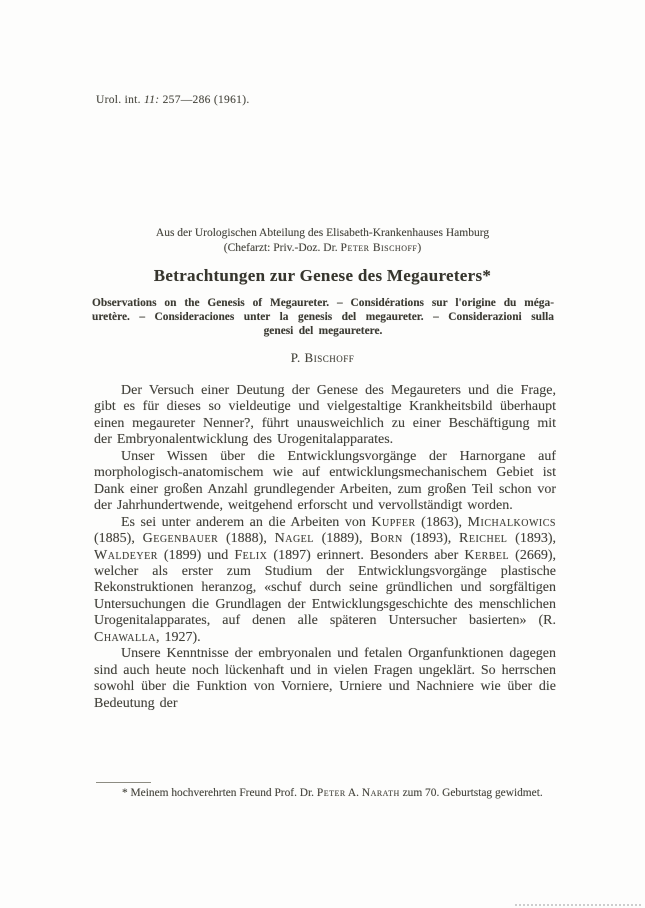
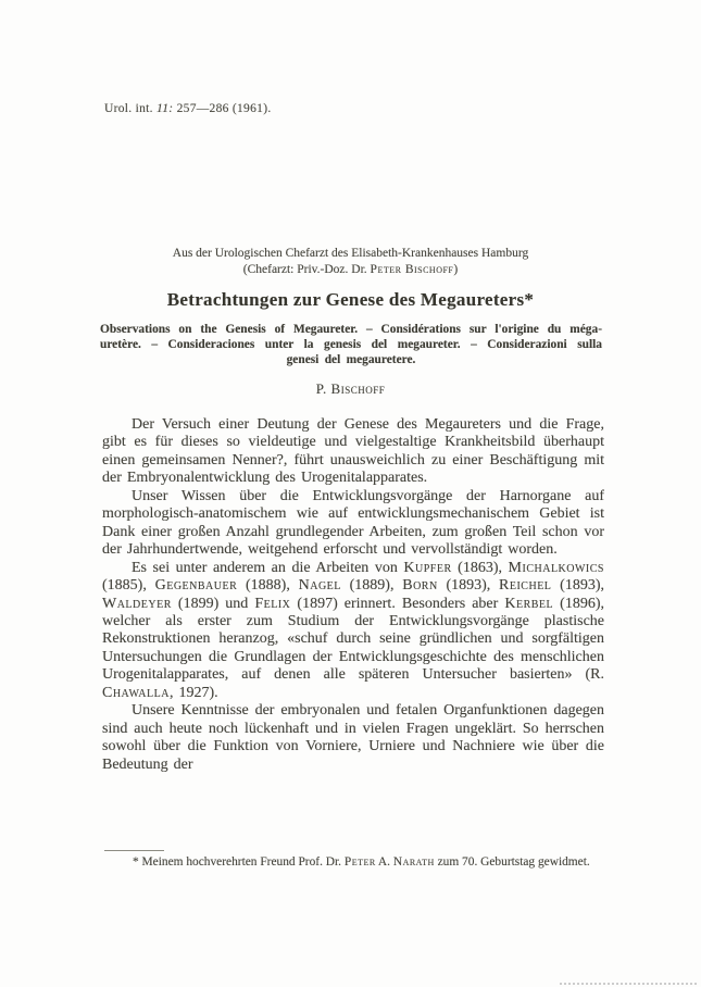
  Urol. int. 11: 257—286 (1961).
- Aus der Urologischen Abteilung des Elisabeth-Krankenhauses Hamburg
+ Aus der Urologischen Chefarzt des Elisabeth-Krankenhauses Hamburg
  (Chefarzt: Priv.-Doz. Dr. Peter Bischoff)
  Betrachtungen zur Genese des Megaureters*
  Observations on the Genesis of Megaureter. – Considérations sur l'origine du méga-
  uretère. – Consideraciones unter la genesis del megaureter. – Considerazioni sulla
  genesi del megauretere.
  P. Bischoff
- Der Versuch einer Deutung der Genese des Megaureters und die Frage, gibt es für dieses so vieldeutige und vielgestaltige Krankheitsbild überhaupt einen megaureter Nenner?, führt unausweichlich zu einer Beschäftigung mit der Embryonalentwicklung des Urogenitalapparates.
+ Der Versuch einer Deutung der Genese des Megaureters und die Frage, gibt es für dieses so vieldeutige und vielgestaltige Krankheitsbild überhaupt einen gemeinsamen Nenner?, führt unausweichlich zu einer Beschäftigung mit der Embryonalentwicklung des Urogenitalapparates.
  Unser Wissen über die Entwicklungsvorgänge der Harnorgane auf morphologisch-anatomischem wie auf entwicklungsmechanischem Gebiet ist Dank einer großen Anzahl grundlegender Arbeiten, zum großen Teil schon vor der Jahrhundertwende, weitgehend erforscht und vervollständigt worden.
- Es sei unter anderem an die Arbeiten von Kupfer (1863), Michalkowics (1885), Gegenbauer (1888), Nagel (1889), Born (1893), Reichel (1893), Waldeyer (1899) und Felix (1897) erinnert. Besonders aber Kerbel (2669), welcher als erster zum Studium der Entwicklungsvorgänge plastische Rekonstruktionen heranzog, «schuf durch seine gründlichen und sorgfältigen Untersuchungen die Grundlagen der Entwicklungsgeschichte des menschlichen Urogenitalapparates, auf denen alle späteren Untersucher basierten» (R. Chawalla, 1927).
+ Es sei unter anderem an die Arbeiten von Kupfer (1863), Michalkowics (1885), Gegenbauer (1888), Nagel (1889), Born (1893), Reichel (1893), Waldeyer (1899) und Felix (1897) erinnert. Besonders aber Kerbel (1896), welcher als erster zum Studium der Entwicklungsvorgänge plastische Rekonstruktionen heranzog, «schuf durch seine gründlichen und sorgfältigen Untersuchungen die Grundlagen der Entwicklungsgeschichte des menschlichen Urogenitalapparates, auf denen alle späteren Untersucher basierten» (R. Chawalla, 1927).
  Unsere Kenntnisse der embryonalen und fetalen Organfunktionen dagegen sind auch heute noch lückenhaft und in vielen Fragen ungeklärt. So herrschen sowohl über die Funktion von Vorniere, Urniere und Nachniere wie über die Bedeutung der
  * Meinem hochverehrten Freund Prof. Dr. Peter A. Narath zum 70. Geburtstag gewidmet.
